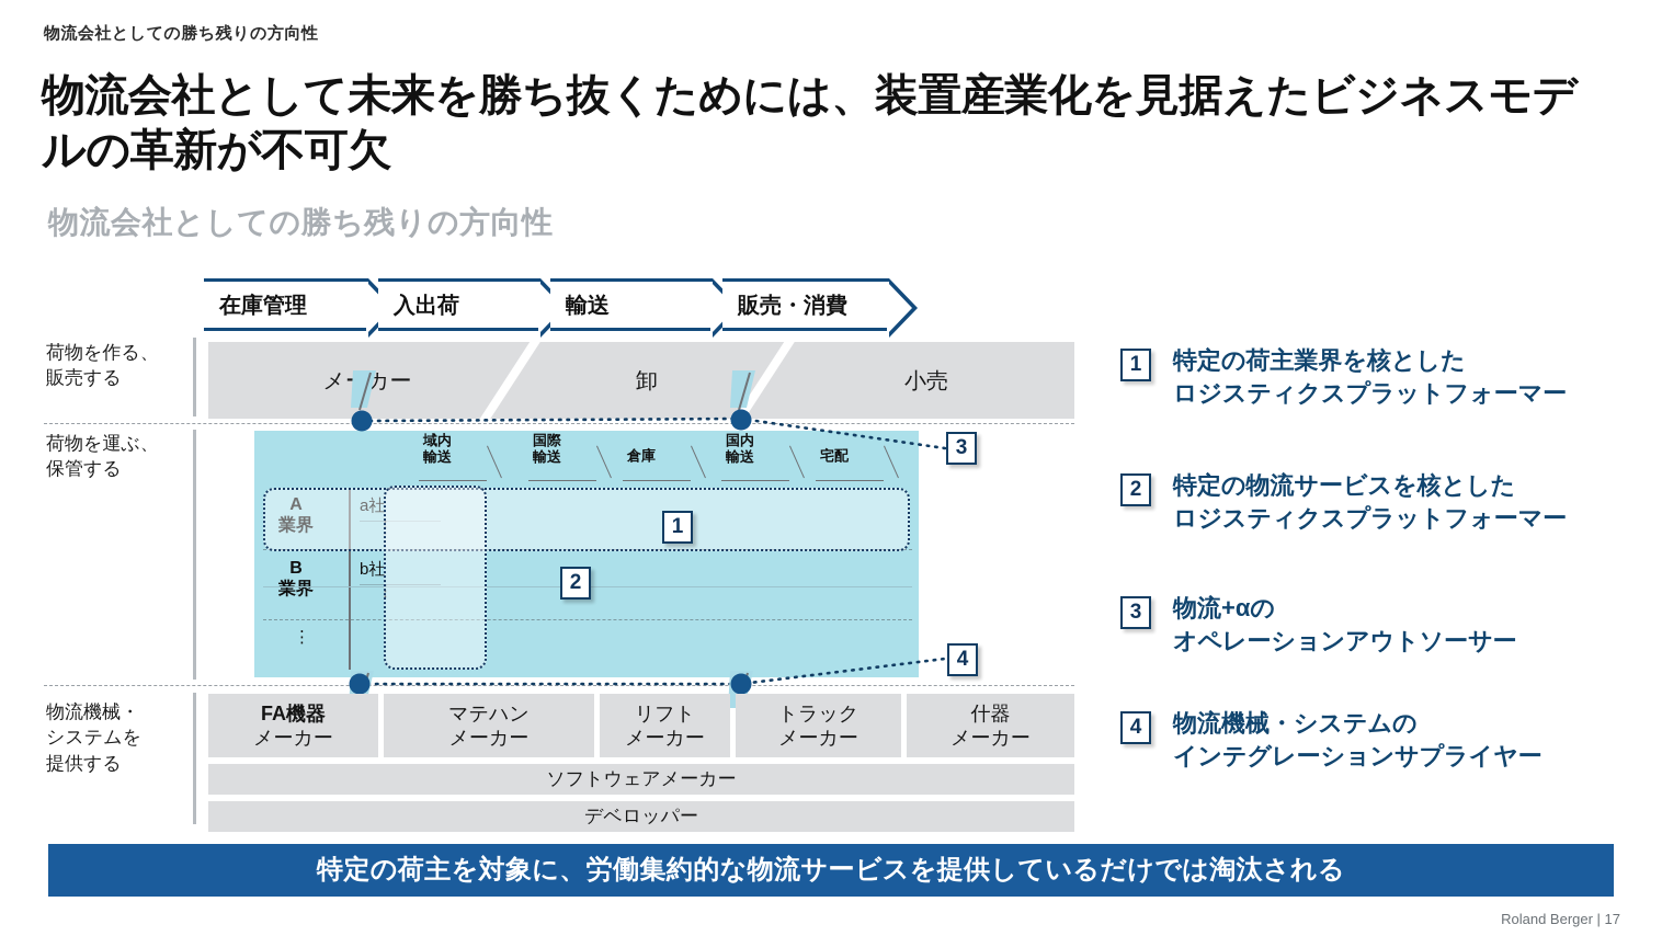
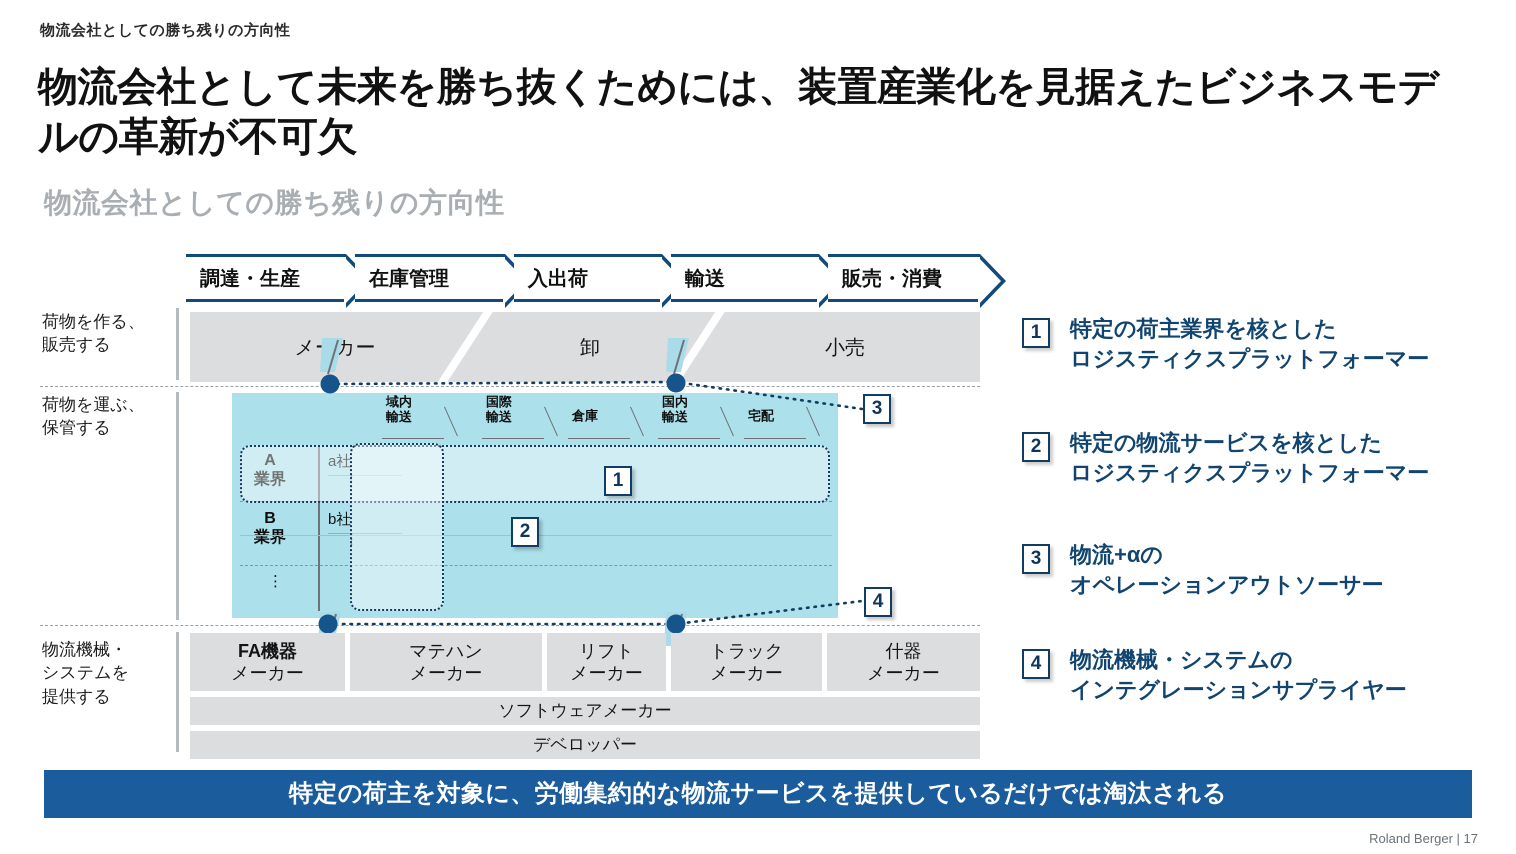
  物流会社としての勝ち残りの方向性
  物流会社として未来を勝ち抜くためには、装置産業化を見据えたビジネスモデルの革新が不可欠
  物流会社としての勝ち残りの方向性
+ 調達・生産
  在庫管理
  入出荷
  輸送
  販売・消費
  荷物を作る、
  販売する
  荷物を運ぶ、
  保管する
  物流機械・
  システムを
  提供する
  メカー
  卸
  小売
  域内
  輸送
  国際
  輸送
  倉庫
  国内
  輸送
  宅配
  A
  業界
  a社
  ⋮
  B
  業界
  b社
  ⋮
  ⋮
  1
  2
  3
  4
  FA機器
  メーカー
  マテハン
  メーカー
  リフト
  メーカー
  トラック
  メーカー
  什器
  メーカー
  ソフトウェアメーカー
  デベロッパー
  1
  特定の荷主業界を核とした
  ロジスティクスプラットフォーマー
  2
  特定の物流サービスを核とした
  ロジスティクスプラットフォーマー
  3
  物流+αの
  オペレーションアウトソーサー
  4
  物流機械・システムの
  インテグレーションサプライヤー
  特定の荷主を対象に、労働集約的な物流サービスを提供しているだけでは淘汰される
  Roland Berger | 17
